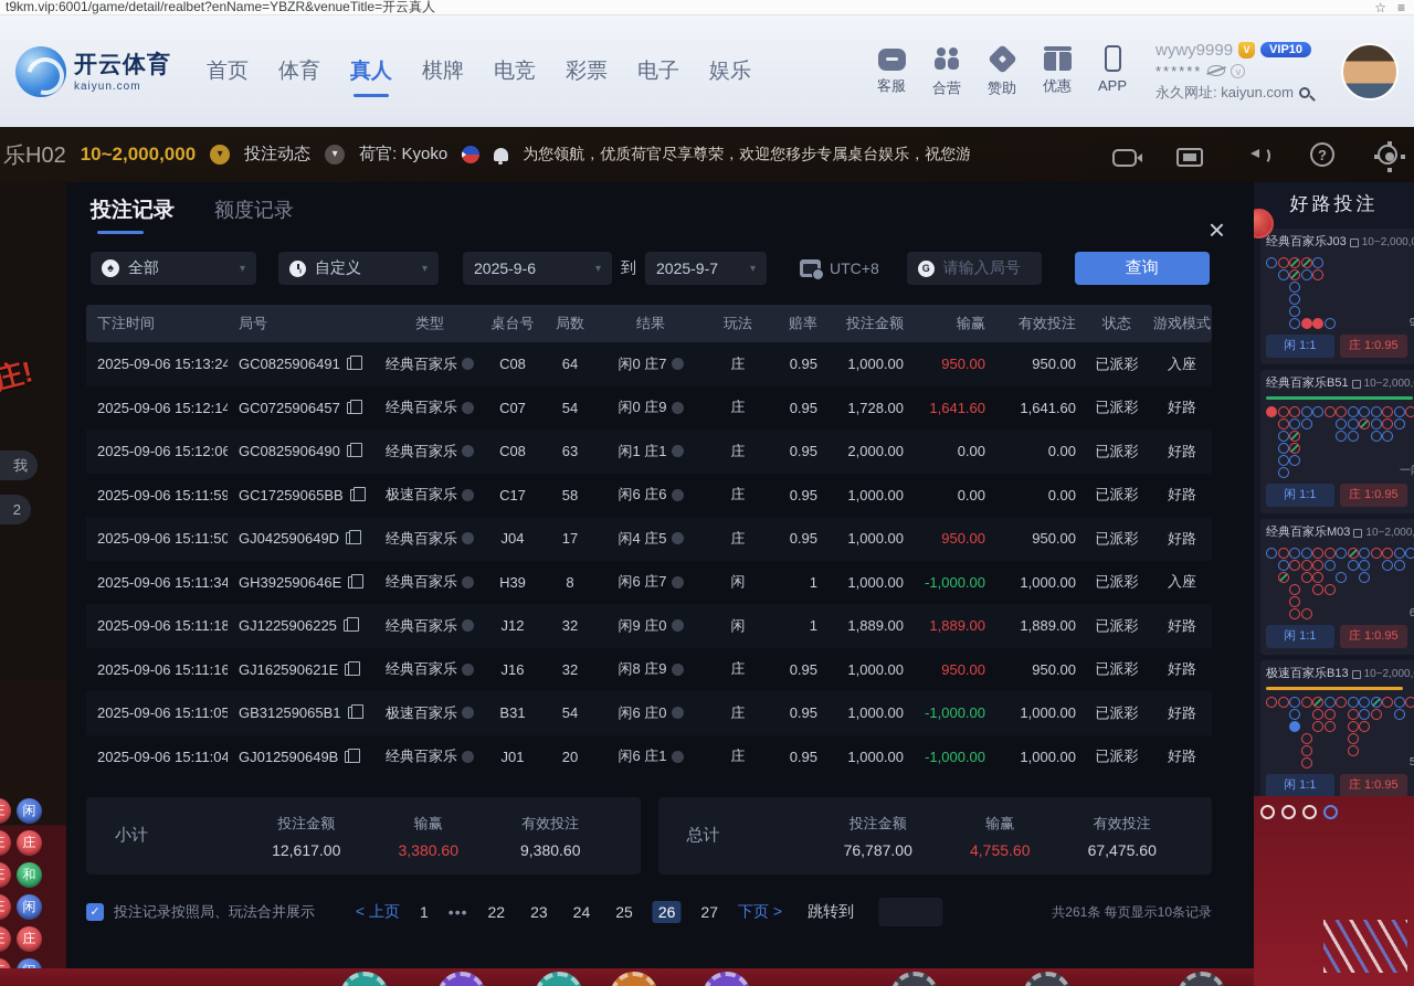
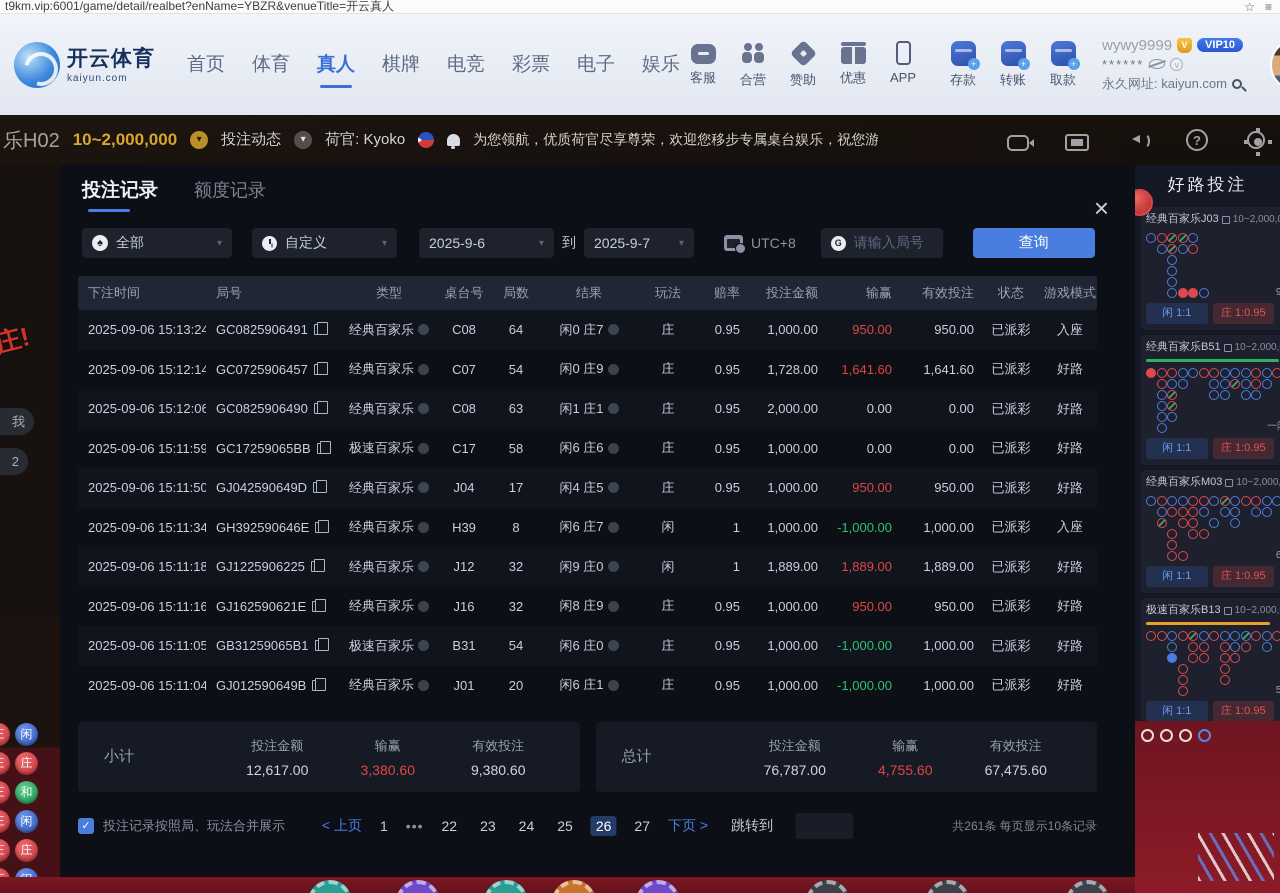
  t9km.vip:6001/game/detail/realbet?enName=YBZR&venueTitle=开云真人
  ☆
  ≡
  开云体育
  kaiyun.com
  首页
  体育
  真人
  棋牌
  电竞
  彩票
  电子
  娱乐
  客服
  合营
  赞助
  优惠
  APP
+ 存款
+ 转账
+ 取款
  wywy9999
  V
  VIP10
  ******
  v
  永久网址: kaiyun.com
  乐H02
  10~2,000,000
  ▾
  投注动态
  ▾
  荷官: Kyoko
  为您领航，优质荷官尽享尊荣，欢迎您移步专属桌台娱乐，祝您游
  ?
  我
  2
  闲
  庄
  和
  闲
  庄
  ×
  投注记录
  额度记录
  ♠
  全部
  ▾
  自定义
  ▾
  2025-9-6
  ▾
  到
  2025-9-7
  ▾
  UTC+8
  G
  请输入局号
  查询
  下注时间
  局号
  类型
  桌台号
  局数
  结果
  玩法
  赔率
  投注金额
  输赢
  有效投注
  状态
  游戏模式
  2025-09-06 15:13:24
  GC0825906491
  经典百家乐
  C08
  64
  闲0 庄7
  庄
  0.95
  1,000.00
  950.00
  950.00
  已派彩
  入座
  2025-09-06 15:12:14
  GC0725906457
  经典百家乐
  C07
  54
  闲0 庄9
  庄
  0.95
  1,728.00
  1,641.60
  1,641.60
  已派彩
  好路
  2025-09-06 15:12:06
  GC0825906490
  经典百家乐
  C08
  63
  闲1 庄1
  庄
  0.95
  2,000.00
  0.00
  0.00
  已派彩
  好路
  2025-09-06 15:11:59
  GC17259065BB
  极速百家乐
  C17
  58
  闲6 庄6
  庄
  0.95
  1,000.00
  0.00
  0.00
  已派彩
  好路
  2025-09-06 15:11:50
  GJ042590649D
  经典百家乐
  J04
  17
  闲4 庄5
  庄
  0.95
  1,000.00
  950.00
  950.00
  已派彩
  好路
  2025-09-06 15:11:34
  GH392590646E
  经典百家乐
  H39
  8
  闲6 庄7
  闲
  1
  1,000.00
  -1,000.00
  1,000.00
  已派彩
  入座
  2025-09-06 15:11:18
  GJ1225906225
  经典百家乐
  J12
  32
  闲9 庄0
  闲
  1
  1,889.00
  1,889.00
  1,889.00
  已派彩
  好路
  2025-09-06 15:11:16
  GJ162590621E
  经典百家乐
  J16
  32
  闲8 庄9
  庄
  0.95
  1,000.00
  950.00
  950.00
  已派彩
  好路
  2025-09-06 15:11:05
  GB31259065B1
  极速百家乐
  B31
  54
  闲6 庄0
  庄
  0.95
  1,000.00
  -1,000.00
  1,000.00
  已派彩
  好路
  2025-09-06 15:11:04
  GJ012590649B
  经典百家乐
  J01
  20
  闲6 庄1
  庄
  0.95
  1,000.00
  -1,000.00
  1,000.00
  已派彩
  好路
  小计
  投注金额
  12,617.00
  输赢
  3,380.60
  有效投注
  9,380.60
  总计
  投注金额
  76,787.00
  输赢
  4,755.60
  有效投注
  67,475.60
  ✓
  投注记录按照局、玩法合并展示
  < 上页
  1
  •••
  22
  23
  24
  25
  26
  27
  下页 >
  跳转到
  共261条 每页显示10条记录
  好路投注
  经典百家乐J03
  10~2,000,
  闲 1:1
  庄 1:0.95
  经典百家乐B51
  10~2,000,
  闲 1:1
  庄 1:0.95
  经典百家乐M03
  闲 1:1
  庄 1:0.95
  极速百家乐B13
  10~2,000,
  闲 1:1
  庄 1:0.95
